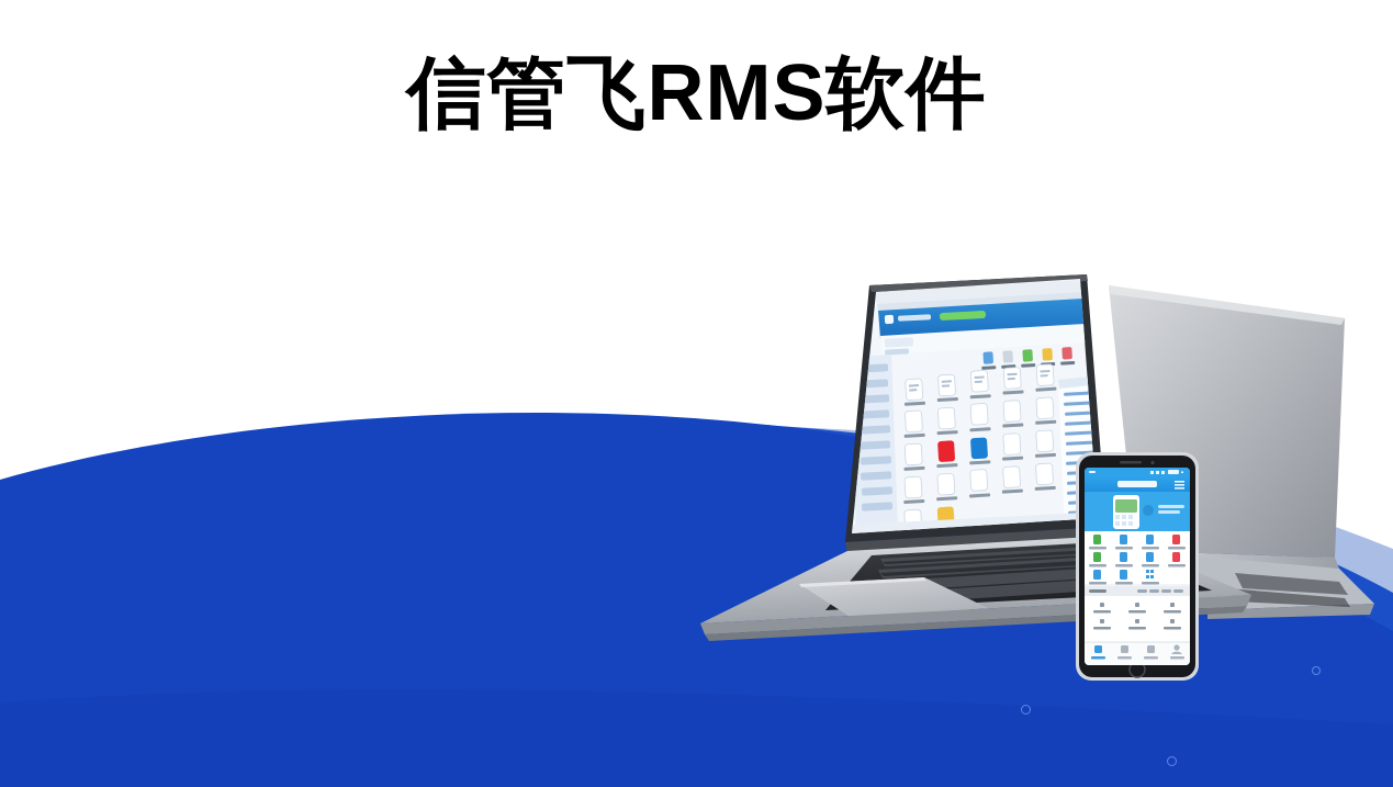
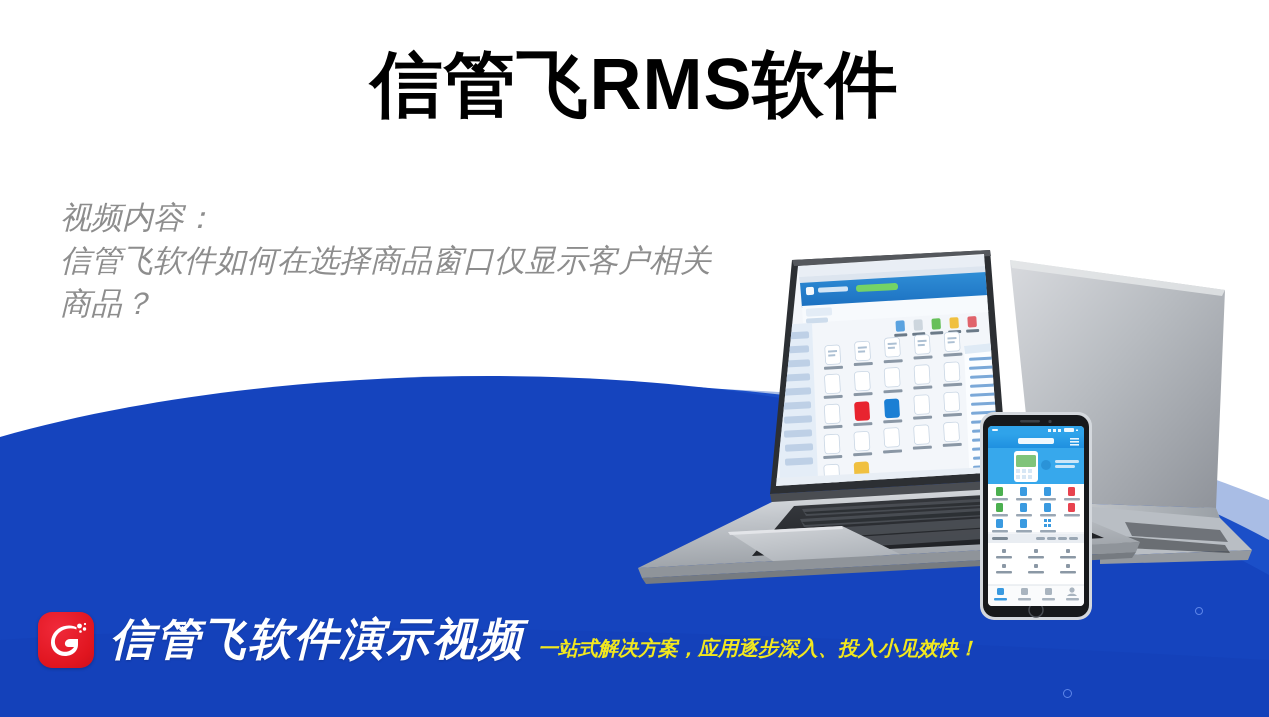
  信管飞RMS软件
+ 视频内容：
+ 信管飞软件如何在选择商品窗口仅显示客户相关商品？
+ 信管飞软件演示视频
+ 一站式解决方案，应用逐步深入、投入小见效快！
